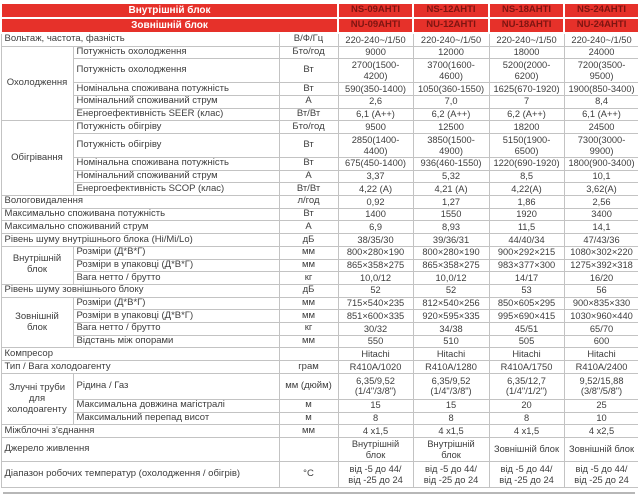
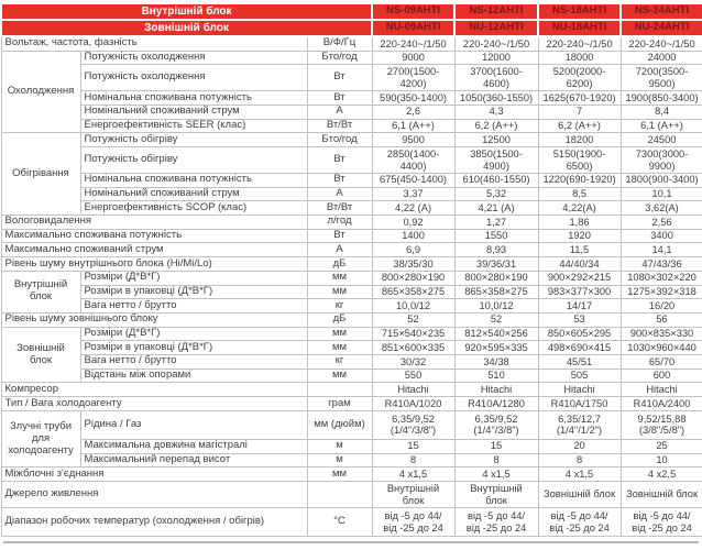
  Внутрішній блок	NS-09AHTI	NS-12AHTI	NS-18AHTI	NS-24AHTI
  Зовнішній блок	NU-09AHTI	NU-12AHTI	NU-18AHTI	NU-24AHTI
  Вольтаж, частота, фазність	В/Ф/Гц	220-240~/1/50	220-240~/1/50	220-240~/1/50	220-240~/1/50
  Охолодження	Потужність охолодження	Бто/год	9000	12000	18000	24000
  Потужність охолодження	Вт	2700(1500-4200)	3700(1600-4600)	5200(2000-6200)	7200(3500-9500)
  Номінальна споживана потужність	Вт	590(350-1400)	1050(360-1550)	1625(670-1920)	1900(850-3400)
- Номінальний споживаний струм	А	2,6	7,0	7	8,4
+ Номінальний споживаний струм	А	2,6	4,3	7	8,4
  Енергоефективність SEER (клас)	Вт/Вт	6,1 (A++)	6,2 (A++)	6,2 (A++)	6,1 (A++)
  Обігрівання	Потужність обігріву	Бто/год	9500	12500	18200	24500
  Потужність обігріву	Вт	2850(1400-4400)	3850(1500-4900)	5150(1900-6500)	7300(3000-9900)
- Номінальна споживана потужність	Вт	675(450-1400)	936(460-1550)	1220(690-1920)	1800(900-3400)
+ Номінальна споживана потужність	Вт	675(450-1400)	610(460-1550)	1220(690-1920)	1800(900-3400)
  Номінальний споживаний струм	А	3,37	5,32	8,5	10,1
  Енергоефективність SCOP (клас)	Вт/Вт	4,22 (A)	4,21 (A)	4,22(A)	3,62(A)
  Вологовидалення	л/год	0,92	1,27	1,86	2,56
  Максимально споживана потужність	Вт	1400	1550	1920	3400
  Максимально споживаний струм	А	6,9	8,93	11,5	14,1
  Рівень шуму внутрішнього блока (Hi/Mi/Lo)	дБ	38/35/30	39/36/31	44/40/34	47/43/36
  Внутрішній блок	Розміри (Д*В*Г)	мм	800×280×190	800×280×190	900×292×215	1080×302×220
  Розміри в упаковці (Д*В*Г)	мм	865×358×275	865×358×275	983×377×300	1275×392×318
  Вага нетто / брутто	кг	10,0/12	10,0/12	14/17	16/20
  Рівень шуму зовнішнього блоку	дБ	52	52	53	56
  Зовнішній блок	Розміри (Д*В*Г)	мм	715×540×235	812×540×256	850×605×295	900×835×330
- Розміри в упаковці (Д*В*Г)	мм	851×600×335	920×595×335	995×690×415	1030×960×440
+ Розміри в упаковці (Д*В*Г)	мм	851×600×335	920×595×335	498×690×415	1030×960×440
  Вага нетто / брутто	кг	30/32	34/38	45/51	65/70
  Відстань між опорами	мм	550	510	505	600
  Компресор		Hitachi	Hitachi	Hitachi	Hitachi
  Тип / Вага холодоагенту	грам	R410A/1020	R410A/1280	R410A/1750	R410A/2400
  Злучні труби для холодоагенту	Рідина / Газ	мм (дюйм)	6,35/9,52 (1/4"/3/8")	6,35/9,52 (1/4"/3/8")	6,35/12,7 (1/4"/1/2")	9,52/15,88 (3/8"/5/8")
  Максимальна довжина магістралі	м	15	15	20	25
  Максимальний перепад висот	м	8	8	8	10
  Міжблочні з'єднання	мм	4 х1,5	4 х1,5	4 х1,5	4 х2,5
  Джерело живлення		Внутрішній блок	Внутрішній блок	Зовнішній блок	Зовнішній блок
  Діапазон робочих температур (охолодження / обігрів)	°С	від -5 до 44/ від -25 до 24	від -5 до 44/ від -25 до 24	від -5 до 44/ від -25 до 24	від -5 до 44/ від -25 до 24
